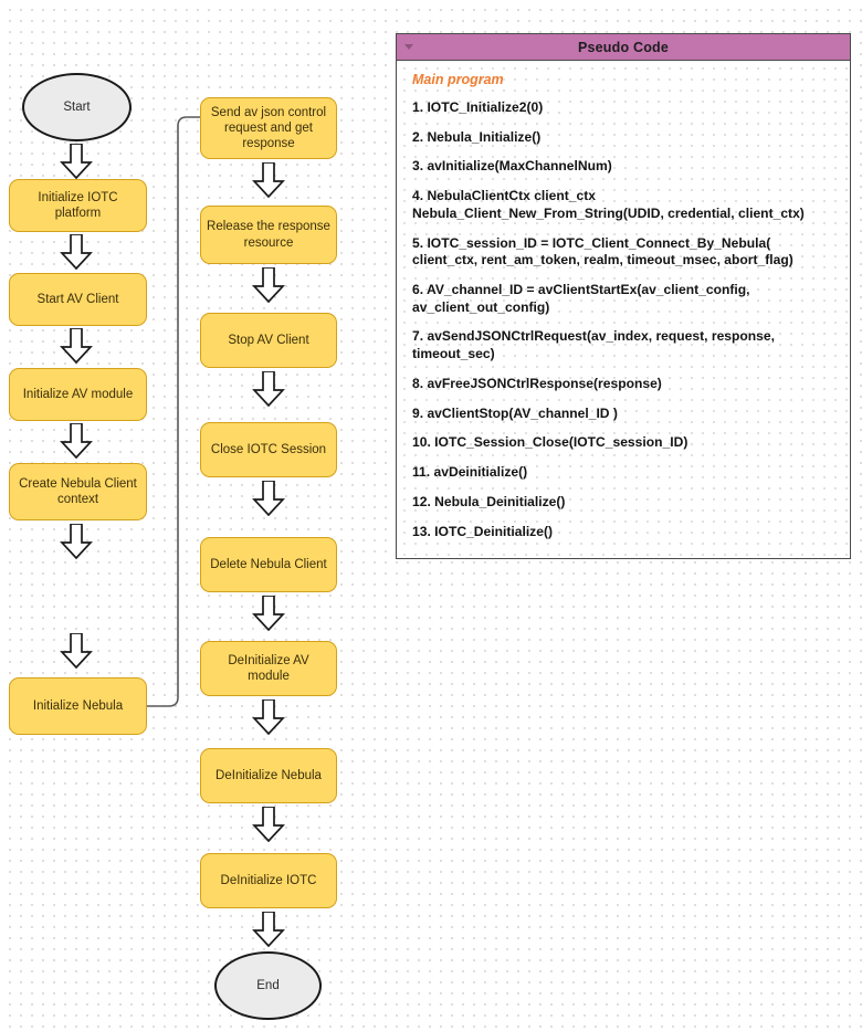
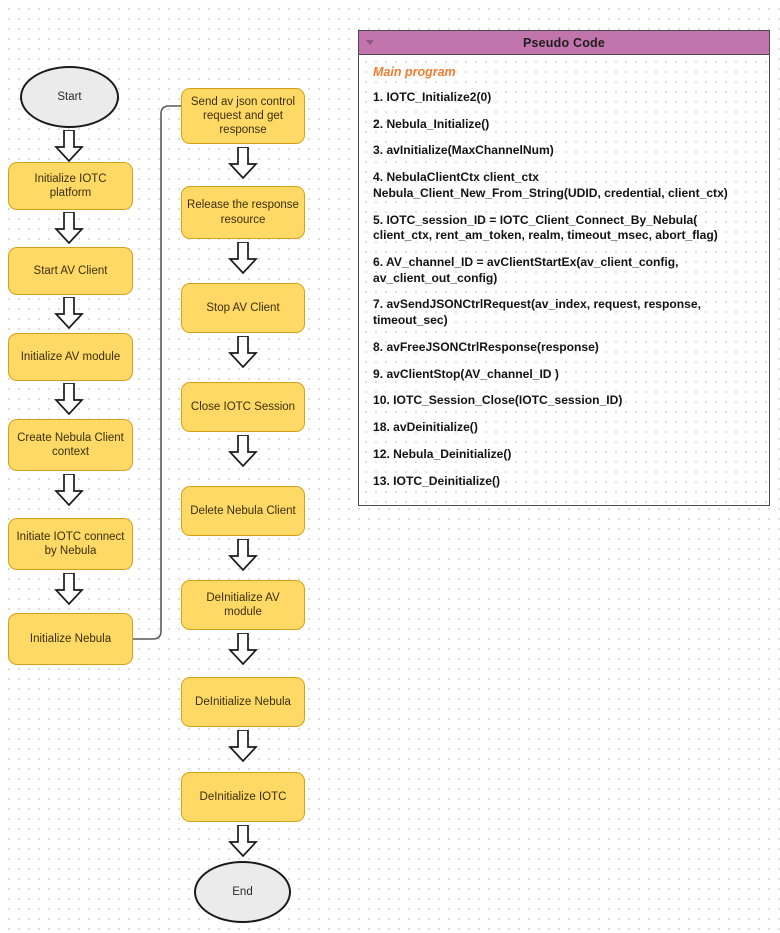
  Start
  Initialize IOTC platform
  Start AV Client
  Initialize AV module
  Create Nebula Client context
+ Initiate IOTC connect by Nebula
  Initialize Nebula
  Send av json control request and get response
  Release the response resource
  Stop AV Client
  Close IOTC Session
  Delete Nebula Client
  DeInitialize AV module
  DeInitialize Nebula
  DeInitialize IOTC
  End
  Pseudo Code
  Main program
  1. IOTC_Initialize2(0)
  2. Nebula_Initialize()
  3. avInitialize(MaxChannelNum)
  4. NebulaClientCtx client_ctx
  Nebula_Client_New_From_String(UDID, credential, client_ctx)
  5. IOTC_session_ID = IOTC_Client_Connect_By_Nebula(
  client_ctx, rent_am_token, realm, timeout_msec, abort_flag)
  6. AV_channel_ID = avClientStartEx(av_client_config,
  av_client_out_config)
  7. avSendJSONCtrlRequest(av_index, request, response,
  timeout_sec)
  8. avFreeJSONCtrlResponse(response)
  9. avClientStop(AV_channel_ID )
  10. IOTC_Session_Close(IOTC_session_ID)
- 11. avDeinitialize()
+ 18. avDeinitialize()
  12. Nebula_Deinitialize()
  13. IOTC_Deinitialize()
